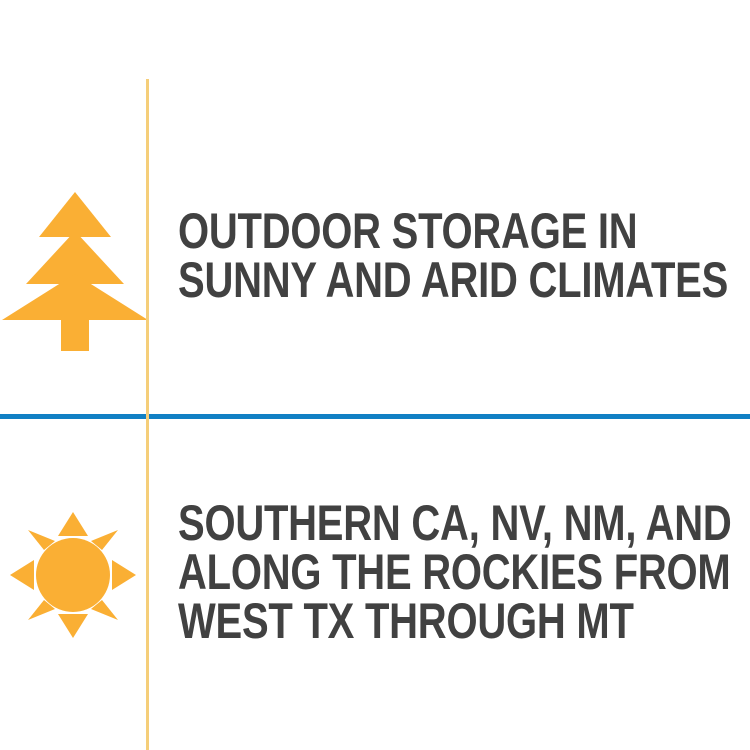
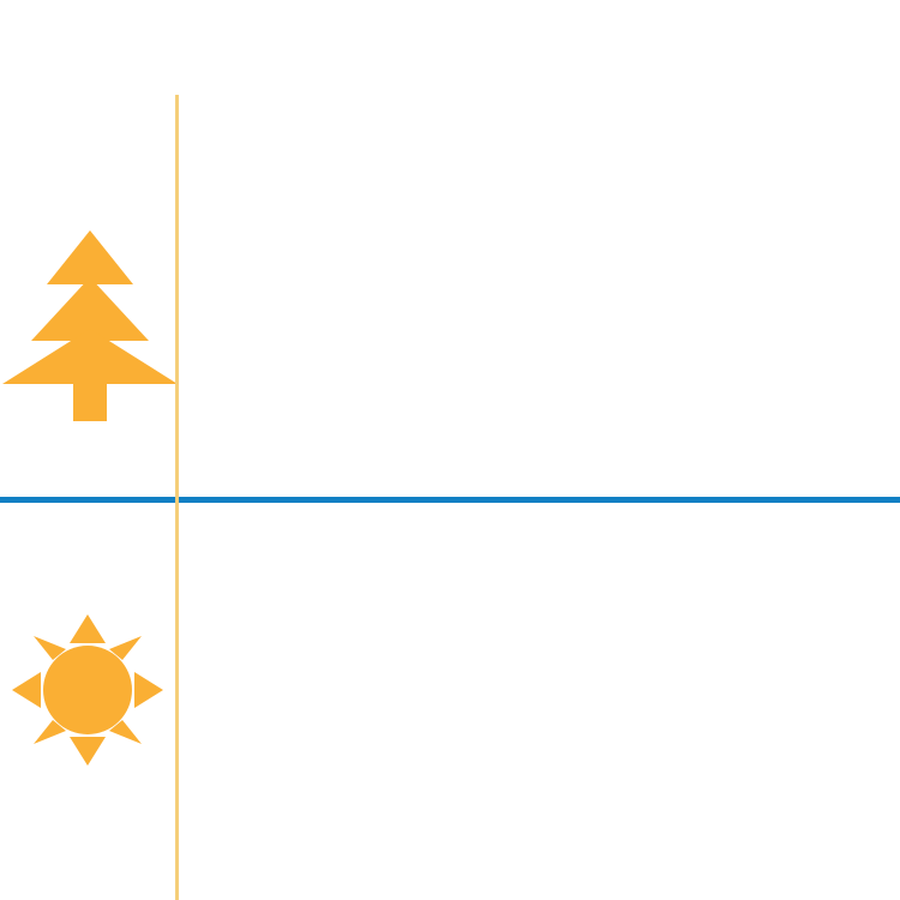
- OUTDOOR STORAGE IN
- SUNNY AND ARID CLIMATES
- SOUTHERN CA, NV, NM, AND
- ALONG THE ROCKIES FROM
- WEST TX THROUGH MT
